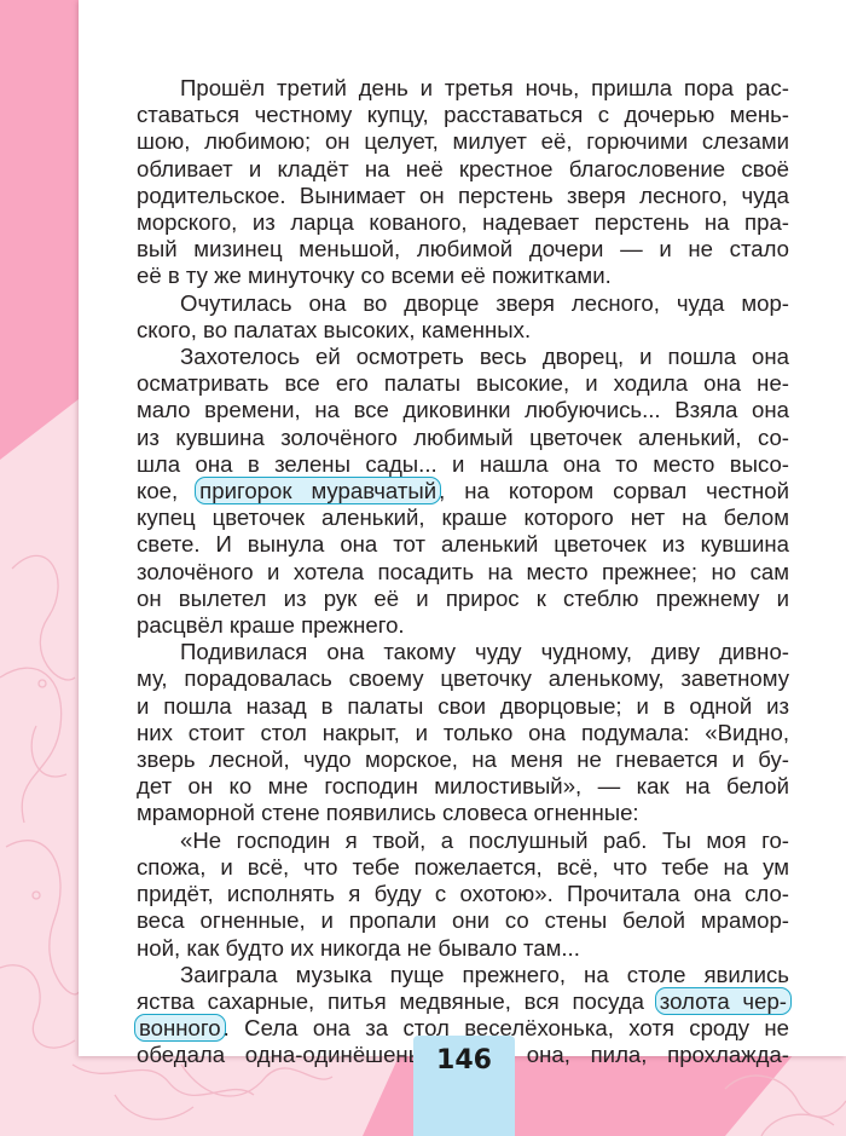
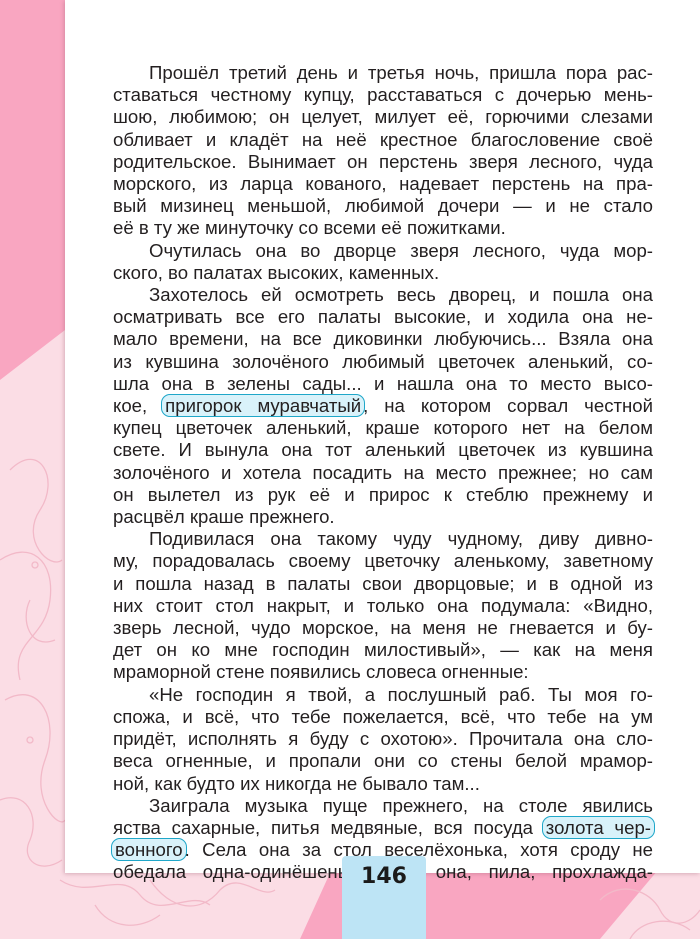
  Прошёл третий день и третья ночь, пришла пора рас-
  ставаться честному купцу, расставаться с дочерью мень-
  шою, любимою; он целует, милует её, горючими слезами
  обливает и кладёт на неё крестное благословение своё
  родительское. Вынимает он перстень зверя лесного, чуда
  морского, из ларца кованого, надевает перстень на пра-
  вый мизинец меньшой, любимой дочери — и не стало
  её в ту же минуточку со всеми её пожитками.
  Очутилась она во дворце зверя лесного, чуда мор-
  ского, во палатах высоких, каменных.
  Захотелось ей осмотреть весь дворец, и пошла она
  осматривать все его палаты высокие, и ходила она не-
  мало времени, на все диковинки любуючись... Взяла она
  из кувшина золочёного любимый цветочек аленький, со-
  шла она в зелены сады... и нашла она то место высо-
  кое, пригорок муравчатый, на котором сорвал честной
  купец цветочек аленький, краше которого нет на белом
  свете. И вынула она тот аленький цветочек из кувшина
  золочёного и хотела посадить на место прежнее; но сам
  он вылетел из рук её и прирос к стеблю прежнему и
  расцвёл краше прежнего.
  Подивилася она такому чуду чудному, диву дивно-
  му, порадовалась своему цветочку аленькому, заветному
  и пошла назад в палаты свои дворцовые; и в одной из
  них стоит стол накрыт, и только она подумала: «Видно,
  зверь лесной, чудо морское, на меня не гневается и бу-
- дет он ко мне господин милостивый», — как на белой
+ дет он ко мне господин милостивый», — как на меня
  мраморной стене появились словеса огненные:
  «Не господин я твой, а послушный раб. Ты моя го-
  спожа, и всё, что тебе пожелается, всё, что тебе на ум
  придёт, исполнять я буду с охотою». Прочитала она сло-
  веса огненные, и пропали они со стены белой мрамор-
  ной, как будто их никогда не бывало там...
  Заиграла музыка пуще прежнего, на столе явились
  яства сахарные, питья медвяные, вся посуда золота чер-
  вонного. Села она за стол веселёхонька, хотя сроду не
  обедала одна-одинёшен она, пила, прохлажда-
  146
